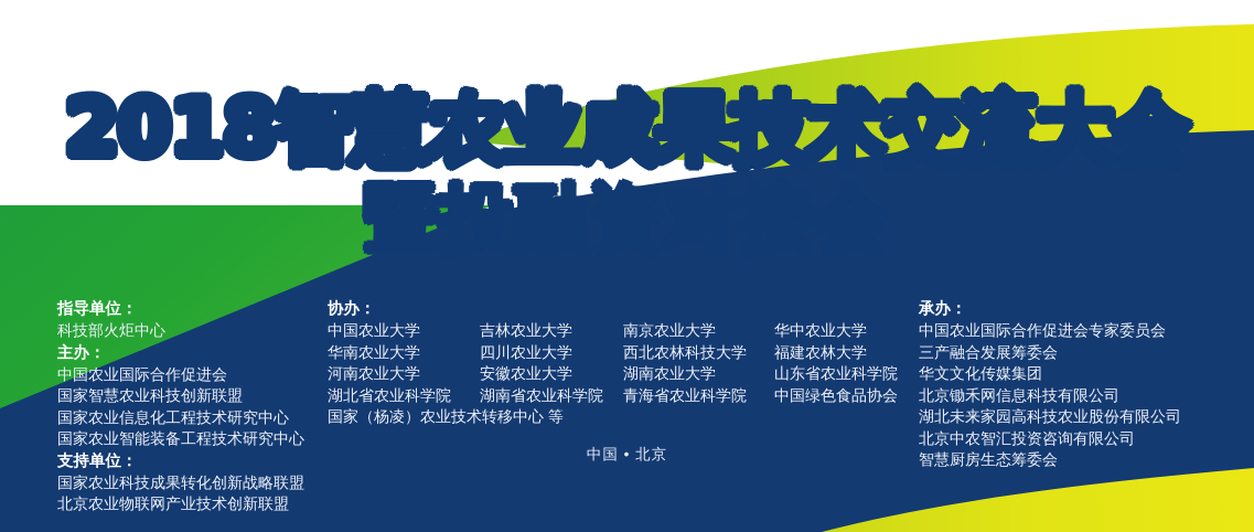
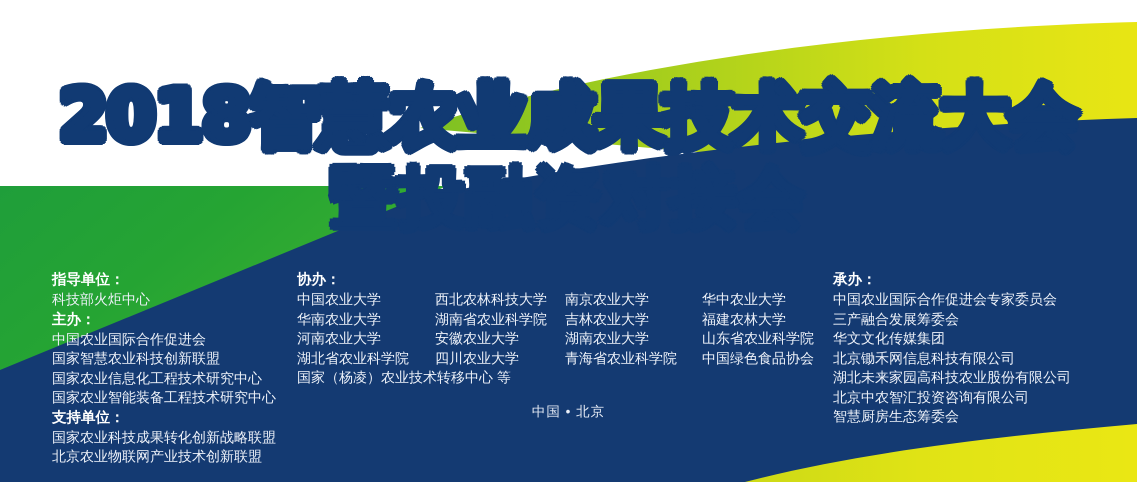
  2018智慧农业成果技术交流大会
  暨投融资对接会
  指导单位：
  科技部火炬中心
  主办：
  中国农业国际合作促进会
  国家智慧农业科技创新联盟
  国家农业信息化工程技术研究中心
  国家农业智能装备工程技术研究中心
  支持单位：
  国家农业科技成果转化创新战略联盟
  北京农业物联网产业技术创新联盟
  协办：
  中国农业大学
- 吉林农业大学
+ 西北农林科技大学
  南京农业大学
  华中农业大学
  华南农业大学
- 四川农业大学
+ 湖南省农业科学院
- 西北农林科技大学
+ 吉林农业大学
  福建农林大学
  河南农业大学
  安徽农业大学
  湖南农业大学
  山东省农业科学院
  湖北省农业科学院
- 湖南省农业科学院
+ 四川农业大学
  青海省农业科学院
  中国绿色食品协会
  国家（杨凌）农业技术转移中心 等
  承办：
  中国农业国际合作促进会专家委员会
  三产融合发展筹委会
  华文文化传媒集团
  北京锄禾网信息科技有限公司
  湖北未来家园高科技农业股份有限公司
  北京中农智汇投资咨询有限公司
  智慧厨房生态筹委会
  中国 • 北京
